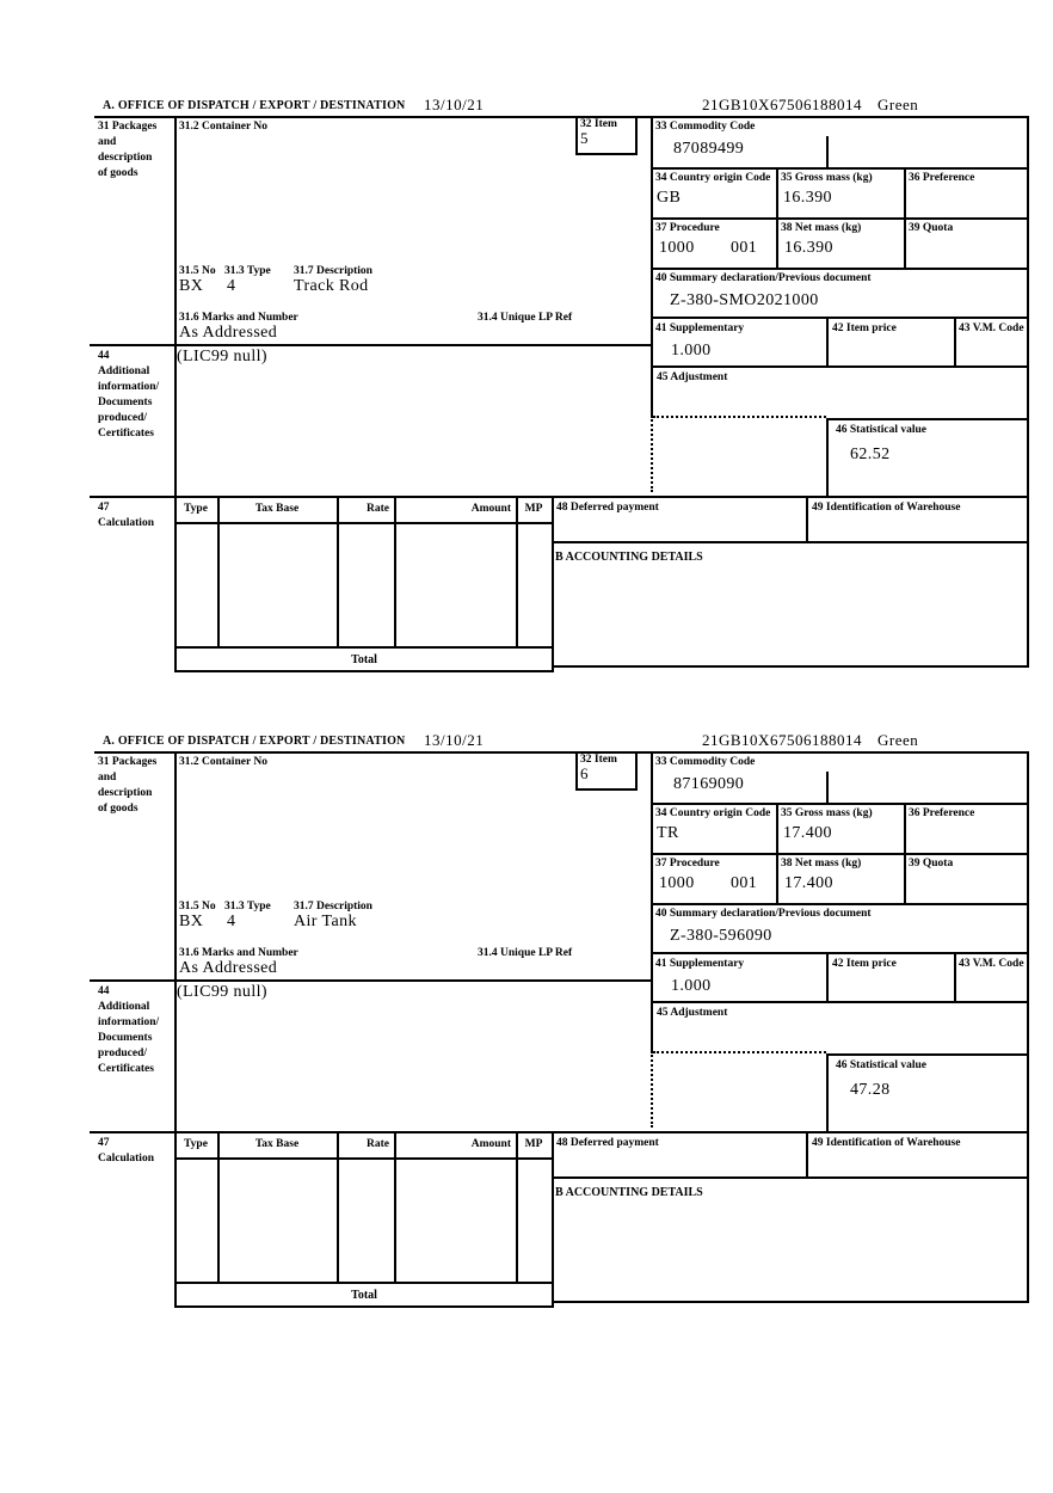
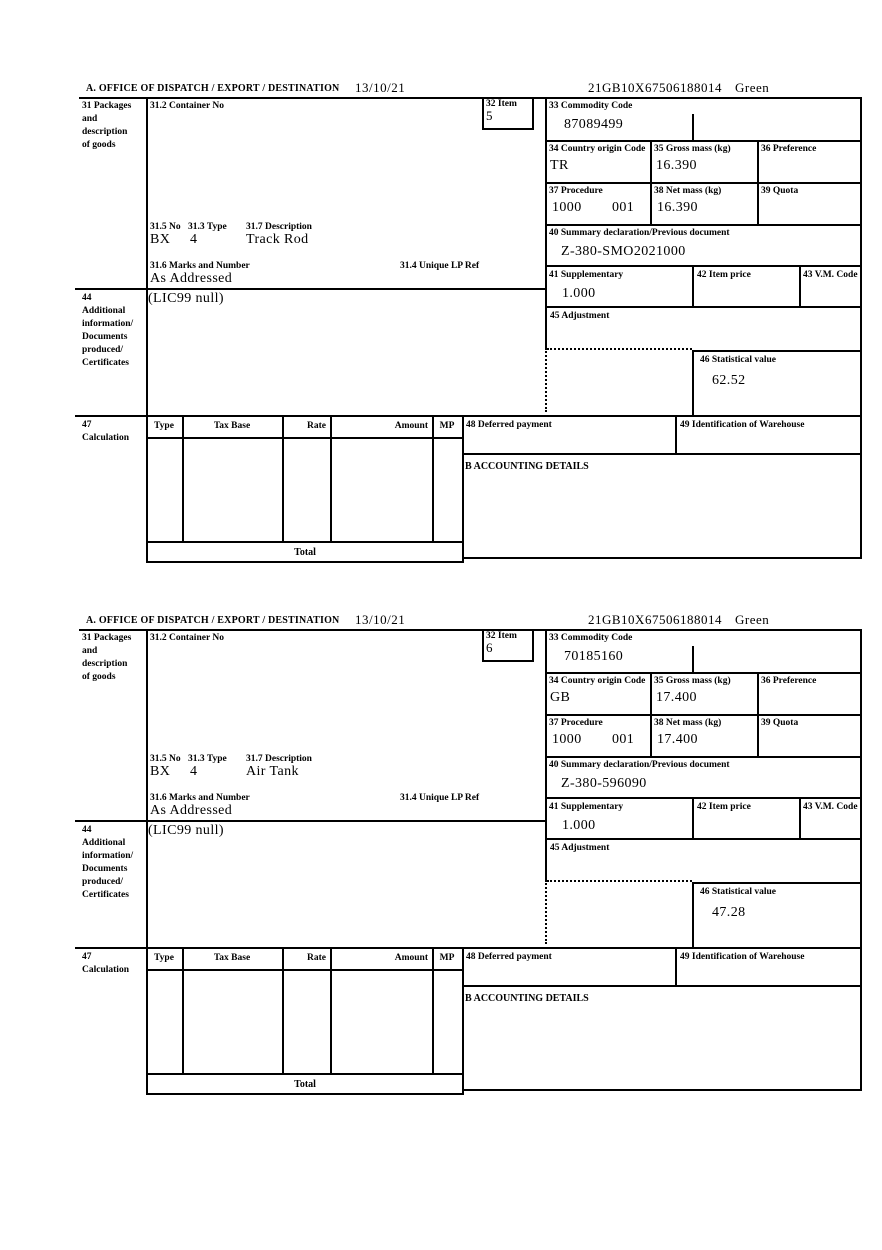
  A. OFFICE OF DISPATCH / EXPORT / DESTINATION
  13/10/21
  21GB10X67506188014
  Green
  31 Packages
  and
  description
  of goods
  31.2 Container No
  32 Item
  5
  33 Commodity Code
  87089499
  34 Country origin Code
- GB
+ TR
  35 Gross mass (kg)
  16.390
  36 Preference
  37 Procedure
  1000
  001
  38 Net mass (kg)
  16.390
  39 Quota
  40 Summary declaration/Previous document
  Z-380-SMO2021000
  41 Supplementary
  1.000
  42 Item price
  43 V.M. Code
  31.5 No
  31.3 Type
  31.7 Description
  BX
  4
  Track Rod
  31.6 Marks and Number
  31.4 Unique LP Ref
  As Addressed
  44
  Additional
  information/
  Documents
  produced/
  Certificates
  (LIC99 null)
  45 Adjustment
  46 Statistical value
  62.52
  47
  Calculation
  Type
  Tax Base
  Rate
  Amount
  MP
  Total
  48 Deferred payment
  49 Identification of Warehouse
  B ACCOUNTING DETAILS
  A. OFFICE OF DISPATCH / EXPORT / DESTINATION
  13/10/21
  21GB10X67506188014
  Green
  31 Packages
  and
  description
  of goods
  31.2 Container No
  32 Item
  6
  33 Commodity Code
- 87169090
+ 70185160
  34 Country origin Code
- TR
+ GB
  35 Gross mass (kg)
  17.400
  36 Preference
  37 Procedure
  1000
  001
  38 Net mass (kg)
  17.400
  39 Quota
  40 Summary declaration/Previous document
  Z-380-596090
  41 Supplementary
  1.000
  42 Item price
  43 V.M. Code
  31.5 No
  31.3 Type
  31.7 Description
  BX
  4
  Air Tank
  31.6 Marks and Number
  31.4 Unique LP Ref
  As Addressed
  44
  Additional
  information/
  Documents
  produced/
  Certificates
  (LIC99 null)
  45 Adjustment
  46 Statistical value
  47.28
  47
  Calculation
  Type
  Tax Base
  Rate
  Amount
  MP
  Total
  48 Deferred payment
  49 Identification of Warehouse
  B ACCOUNTING DETAILS
